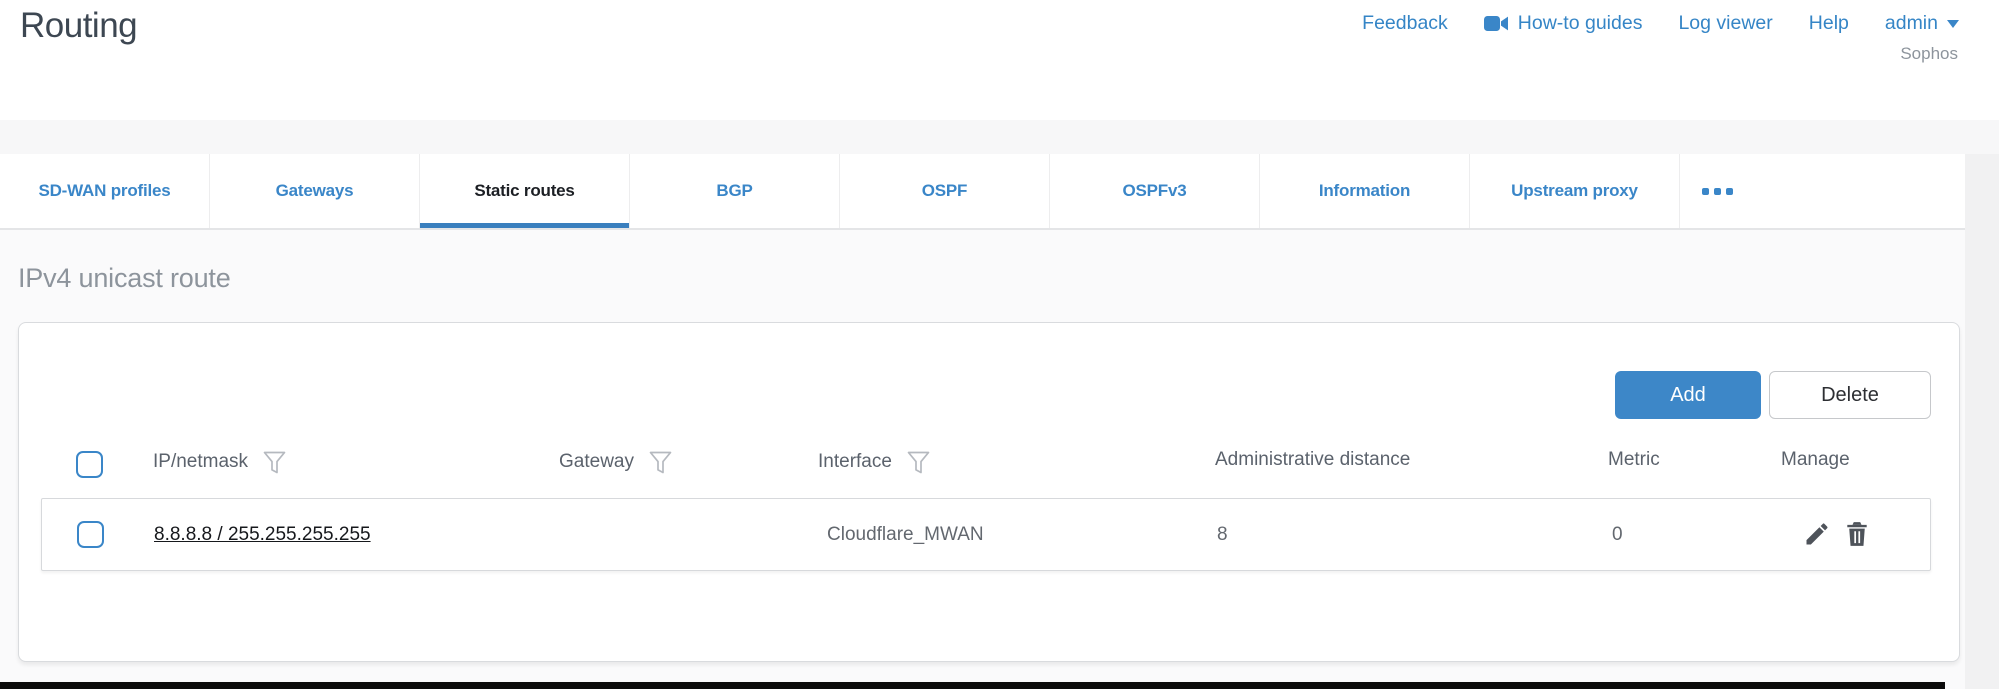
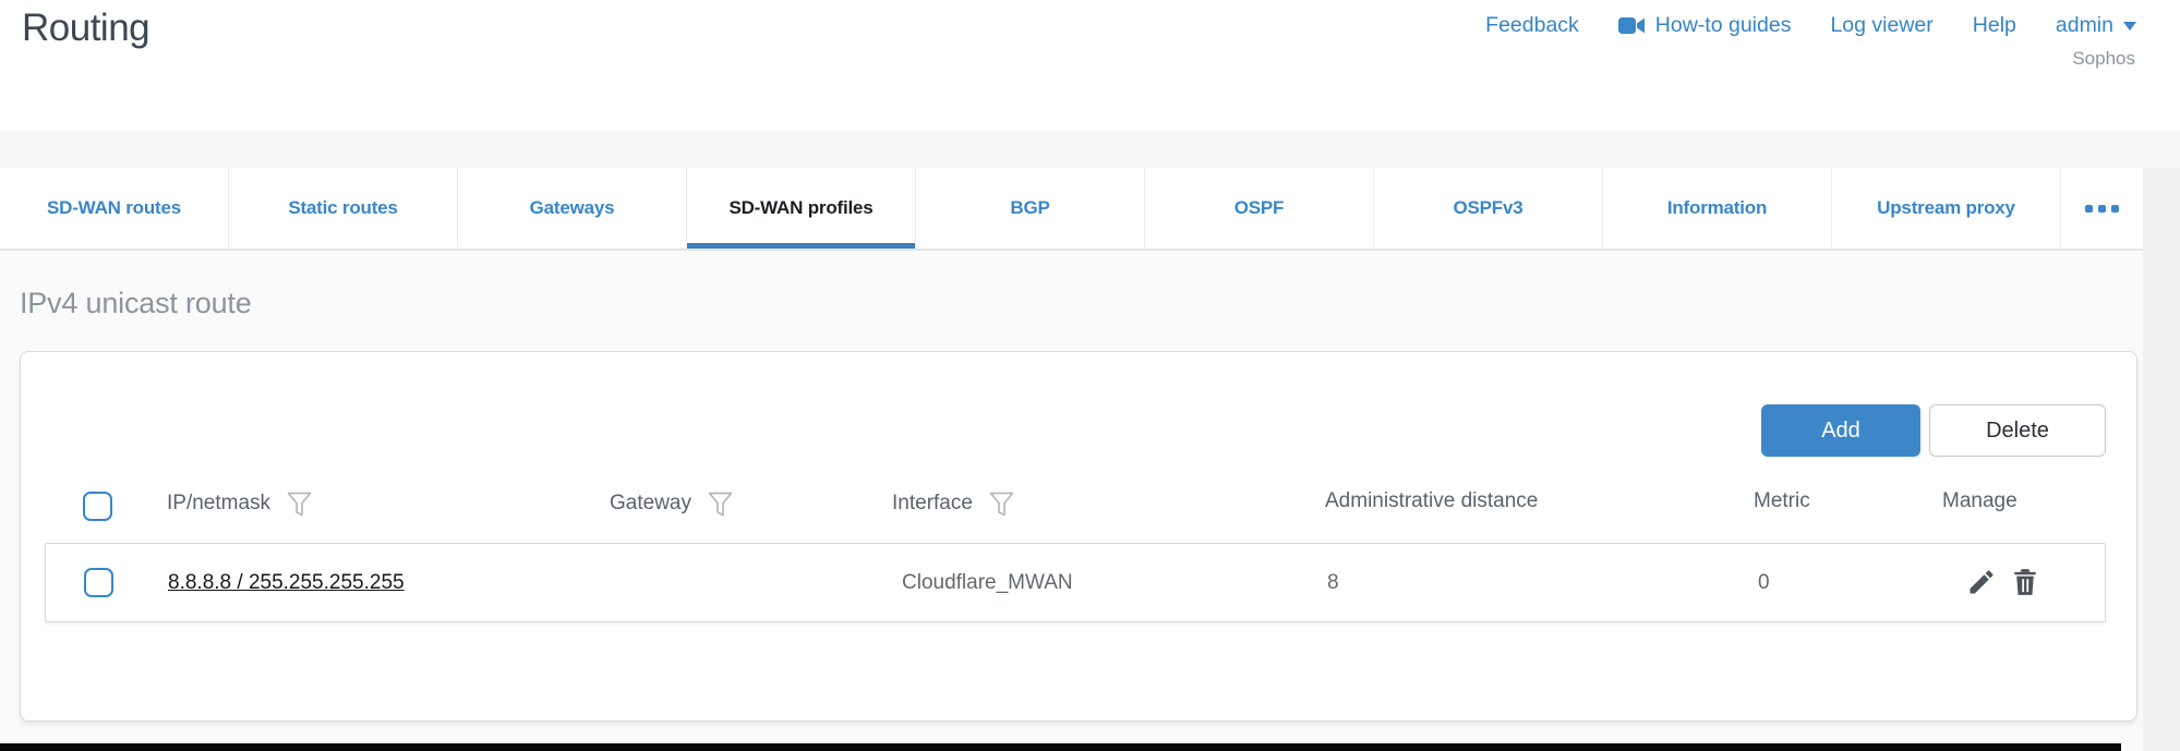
  Routing
  Feedback
  How-to guides
  Log viewer
  Help
  admin
  Sophos
+ SD-WAN routes
- SD-WAN profiles
+ Static routes
  Gateways
- Static routes
+ SD-WAN profiles
  BGP
  OSPF
  OSPFv3
  Information
  Upstream proxy
  IPv4 unicast route
  Add
  Delete
  IP/netmask
  Gateway
  Interface
  Administrative distance
  Metric
  Manage
  8.8.8.8 / 255.255.255.255
  Cloudflare_MWAN
  8
  0
